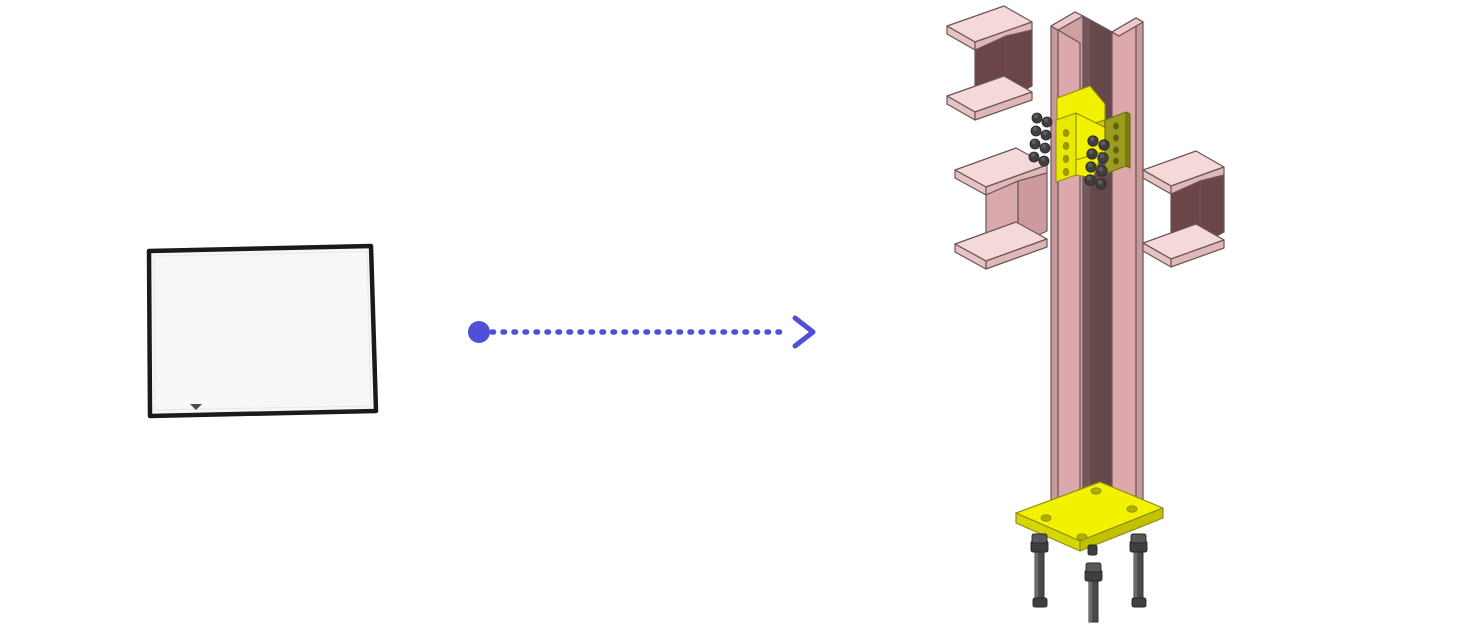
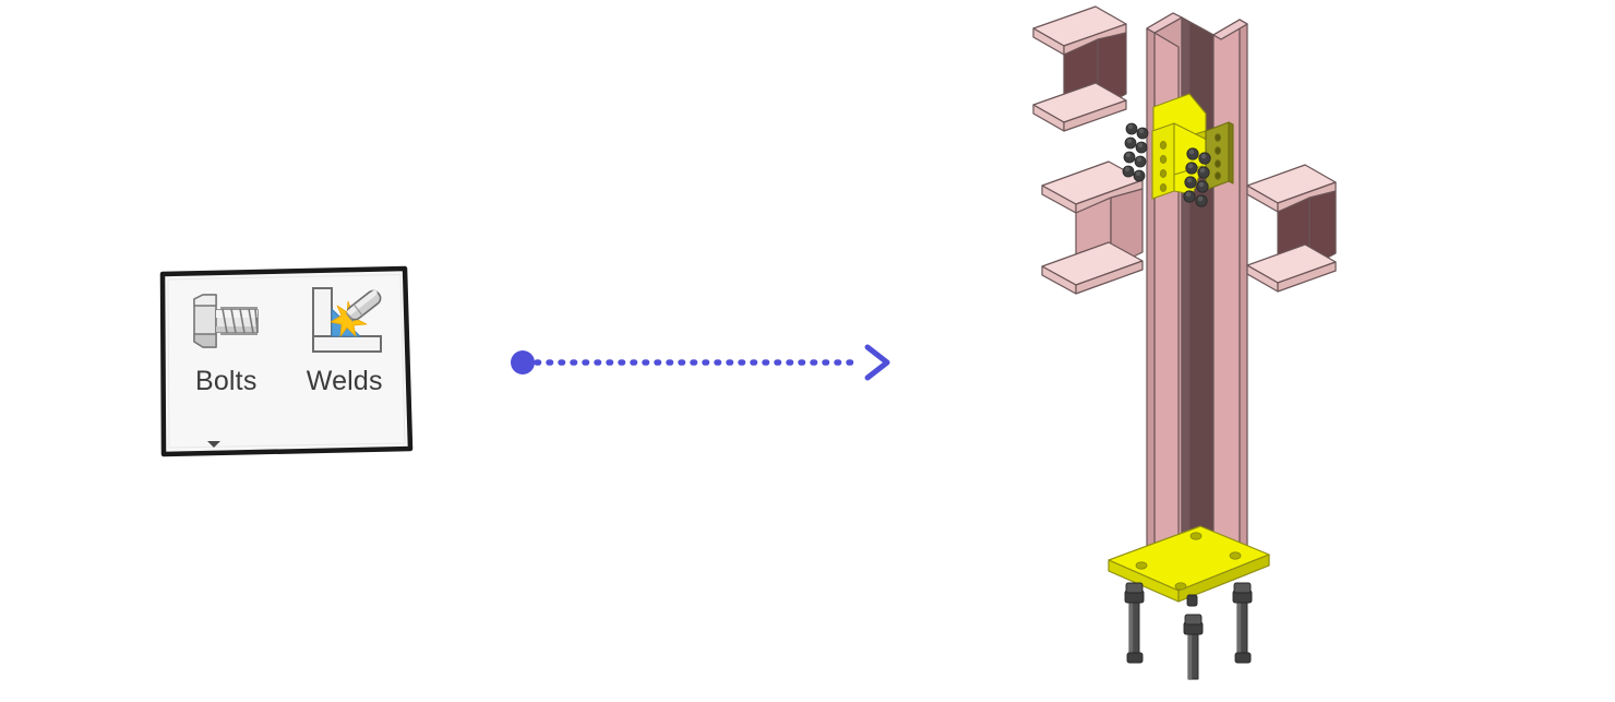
+ Bolts
+ Welds
